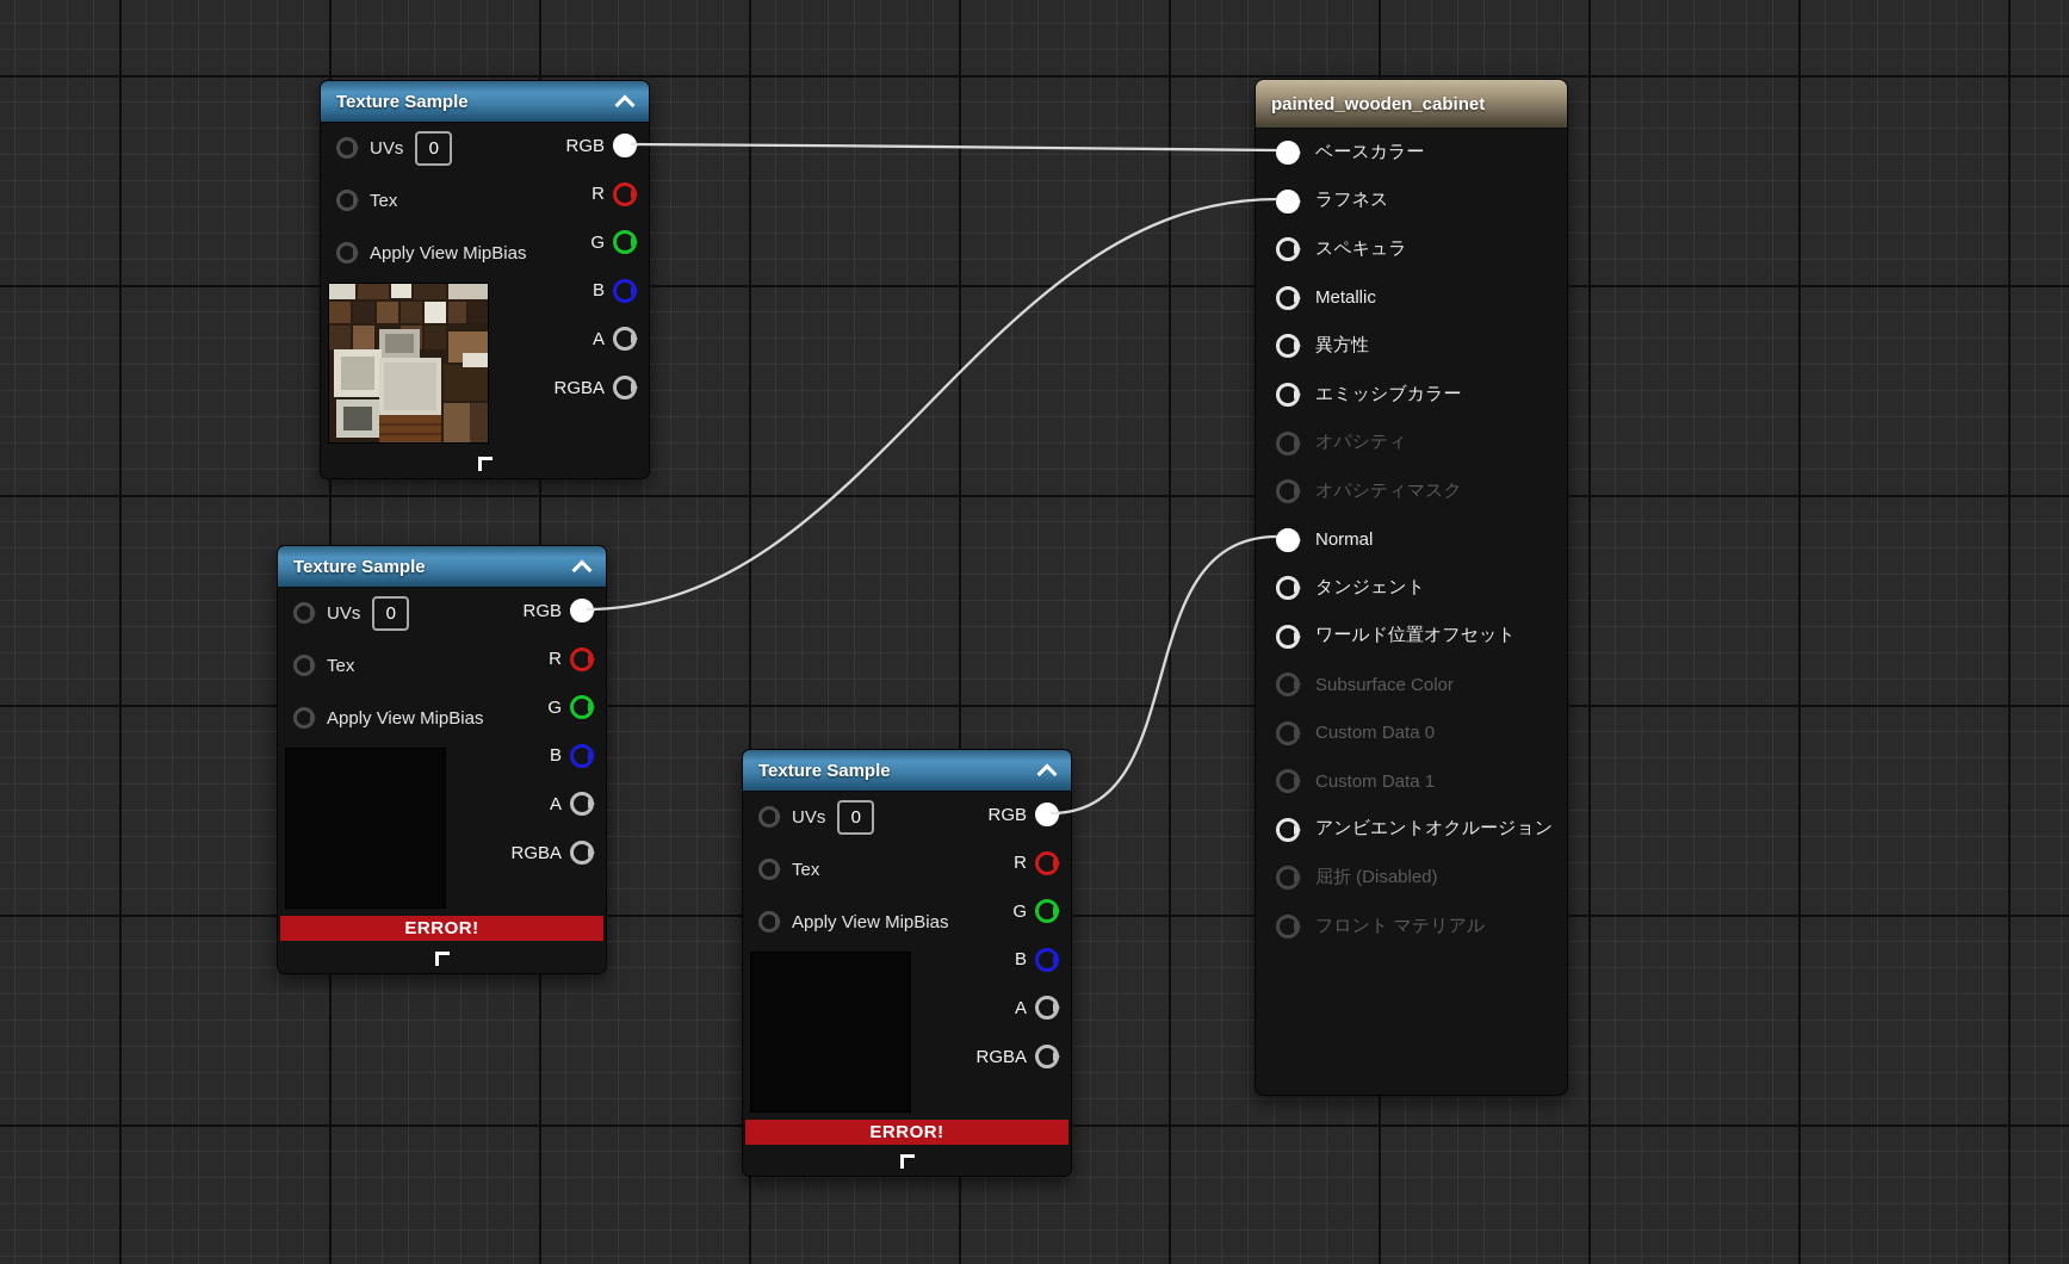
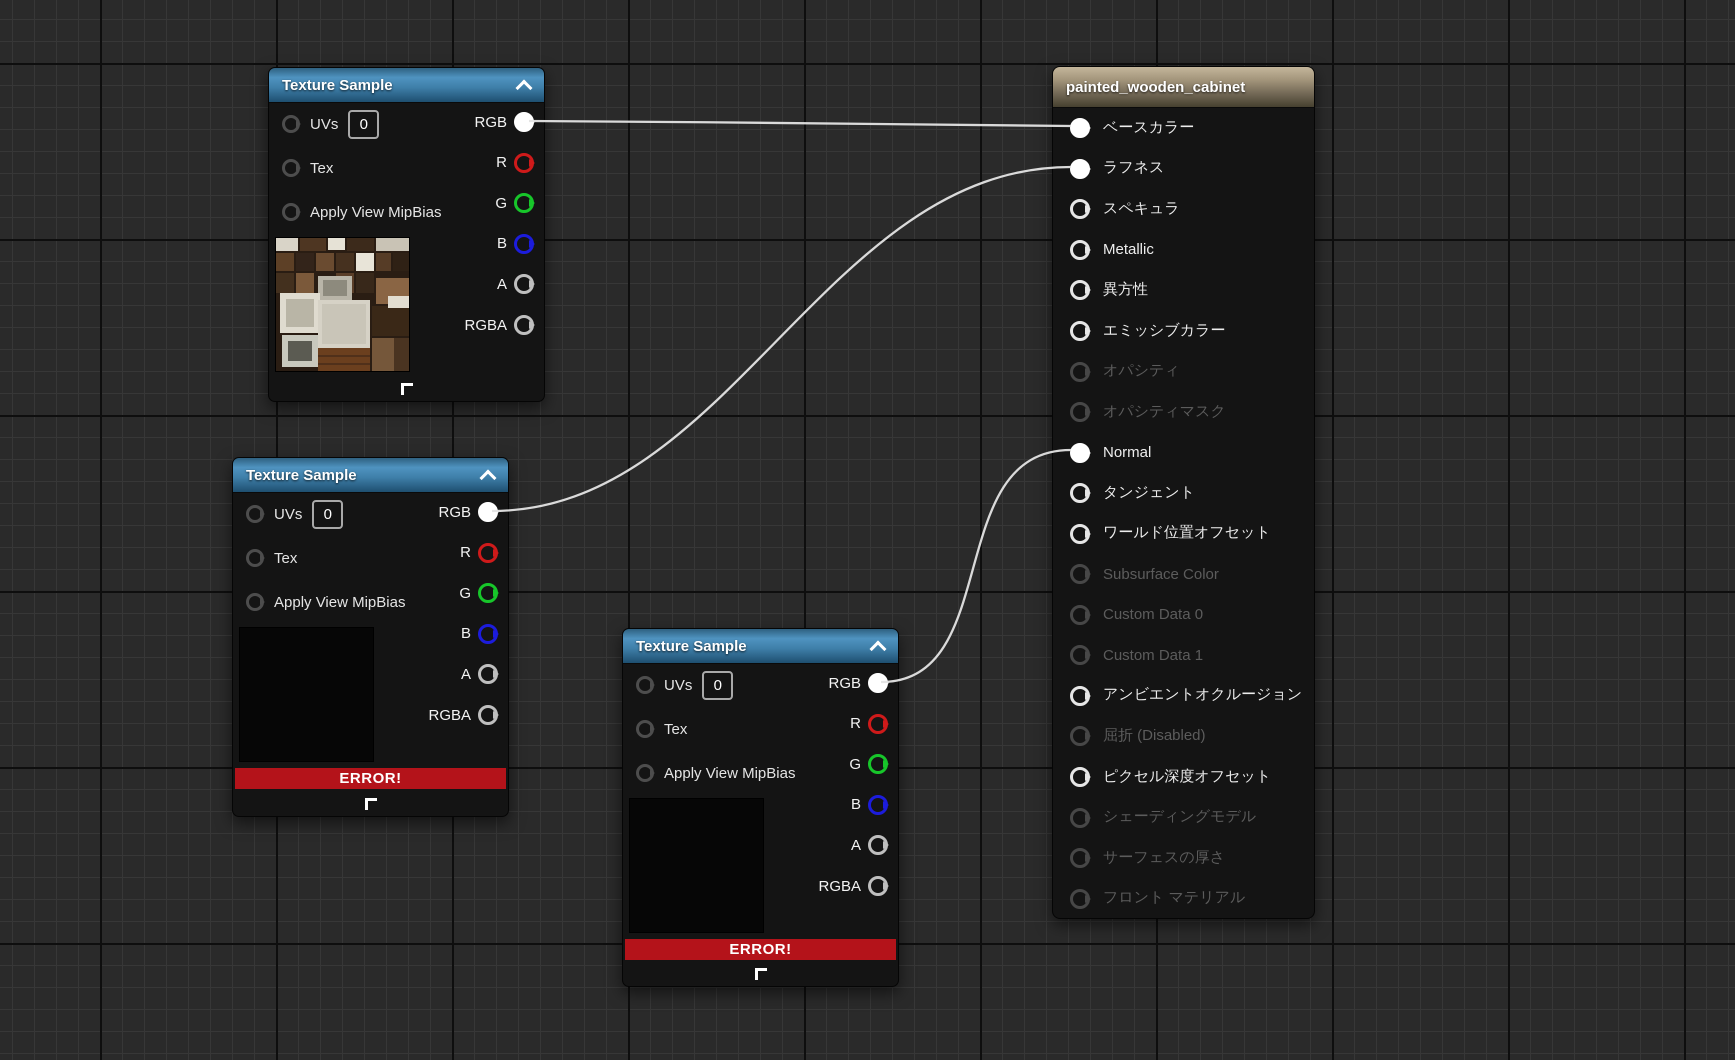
  Texture Sample
  UVs
  0
  Tex
  Apply View MipBias
  RGB
  R
  G
  B
  A
  RGBA
  Texture Sample
  UVs
  0
  Tex
  Apply View MipBias
  RGB
  R
  G
  B
  A
  RGBA
  ERROR!
  Texture Sample
  UVs
  0
  Tex
  Apply View MipBias
  RGB
  R
  G
  B
  A
  RGBA
  ERROR!
  painted_wooden_cabinet
  ベースカラー
  ラフネス
  スペキュラ
  Metallic
  異方性
  エミッシブカラー
  オパシティ
  オパシティマスク
  Normal
  タンジェント
  ワールド位置オフセット
  Subsurface Color
  Custom Data 0
  Custom Data 1
  アンビエントオクルージョン
  屈折 (Disabled)
+ ピクセル深度オフセット
+ シェーディングモデル
+ サーフェスの厚さ
  フロント マテリアル
